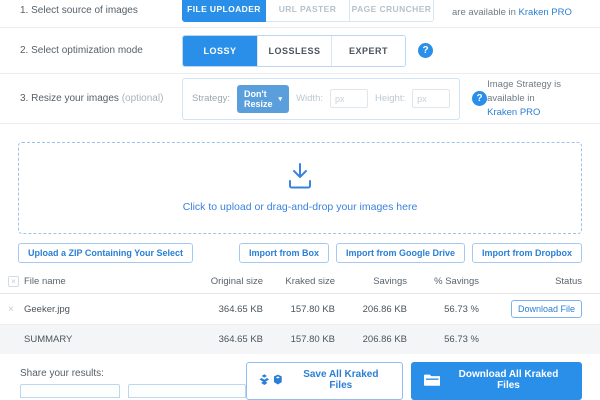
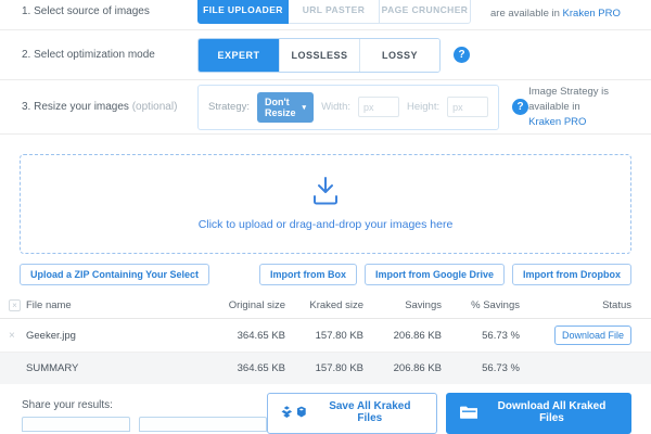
  1. Select source of images
  FILE UPLOADER
  URL PASTER
  PAGE CRUNCHER
  are available in Kraken PRO
  2. Select optimization mode
- LOSSY
+ EXPERT
  LOSSLESS
- EXPERT
+ LOSSY
  ?
  3. Resize your images (optional)
  Strategy:
  Don't Resize
  Width:
  px
  Height:
  px
  ?
  Image Strategy is available in
  Kraken PRO
  Click to upload or drag-and-drop your images here
  Upload a ZIP Containing Your Select
  Import from Box
  Import from Google Drive
  Import from Dropbox
  ×
  File name
  Original size
  Kraked size
  Savings
  % Savings
  Status
  ×
  Geeker.jpg
  364.65 KB
  157.80 KB
  206.86 KB
  56.73 %
  Download File
  SUMMARY
  364.65 KB
  157.80 KB
  206.86 KB
  56.73 %
  Share your results:
  Save All Kraked Files
  Download All Kraked Files
